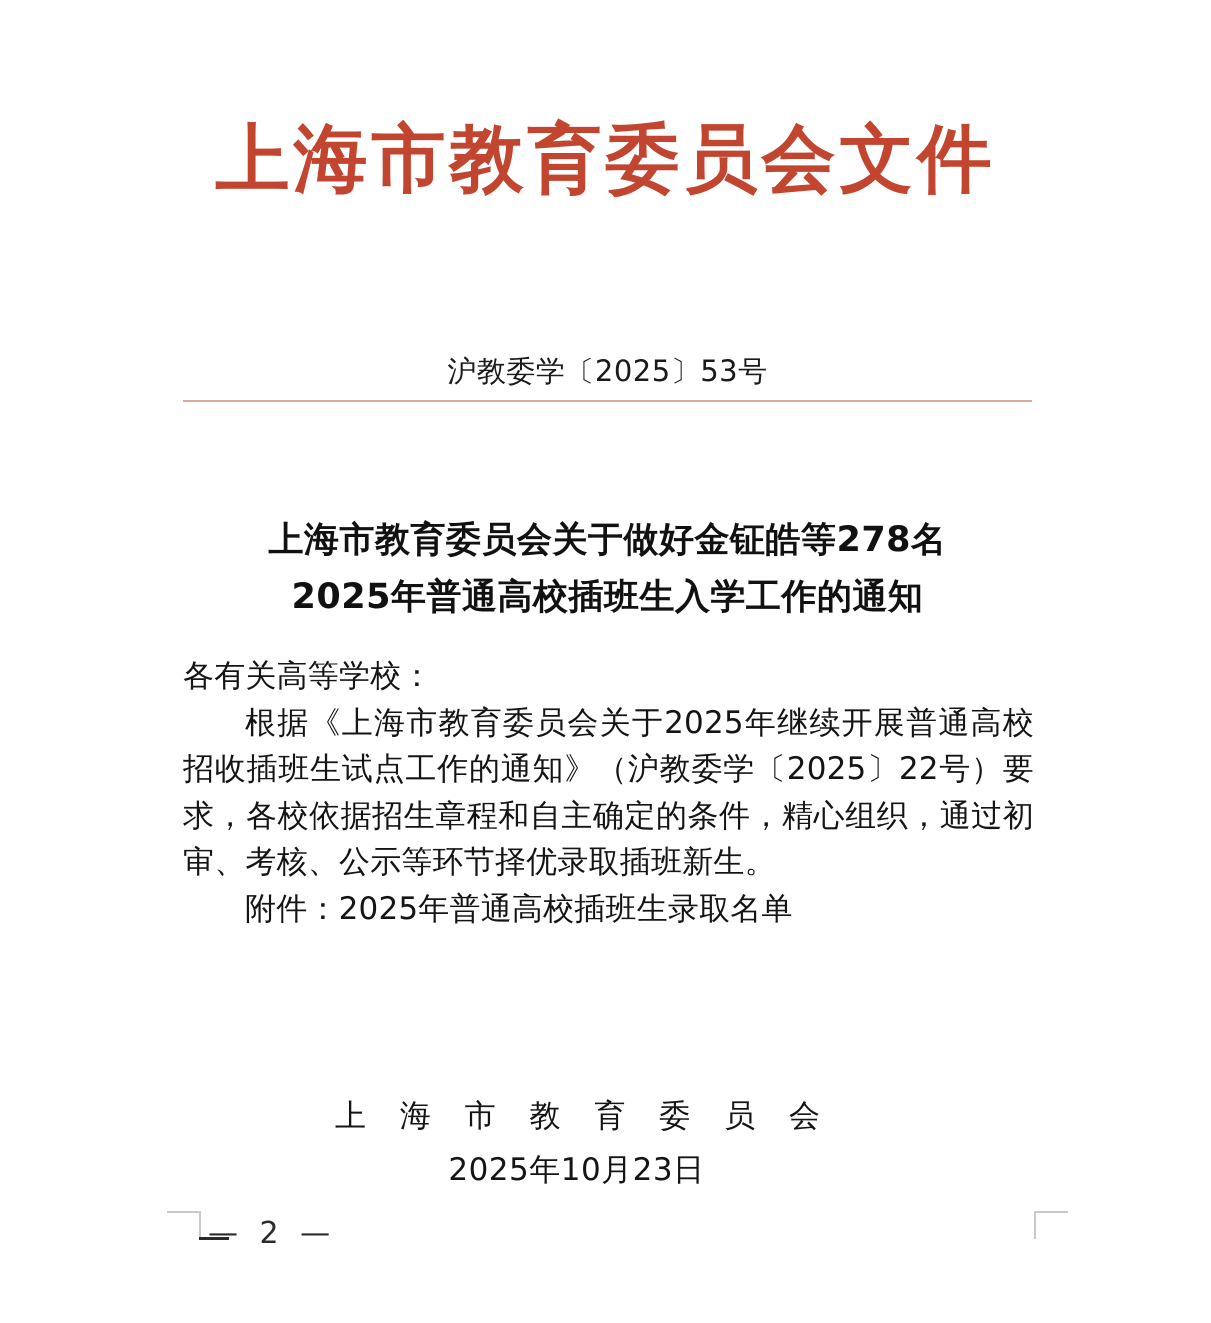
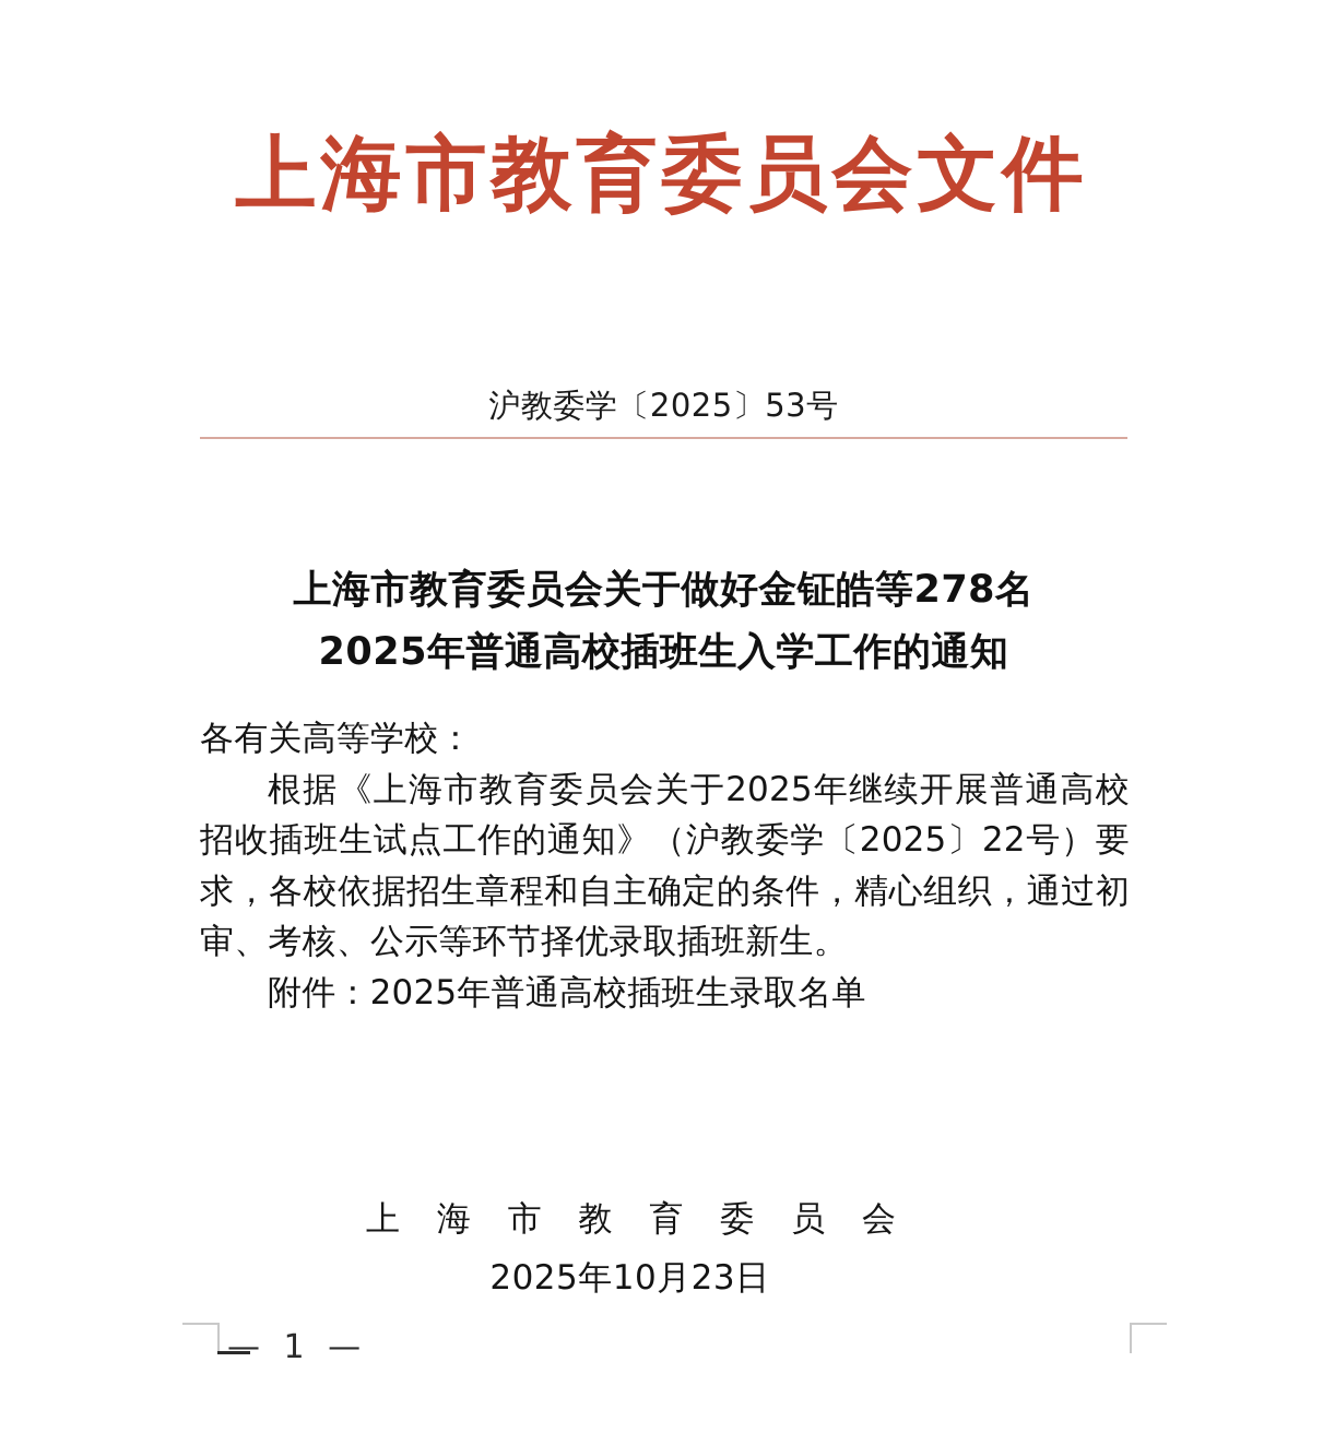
  上海市教育委员会文件
  沪教委学〔2025〕53号
  上海市教育委员会关于做好金钲皓等278名
  2025年普通高校插班生入学工作的通知
  各有关高等学校：
  根据《上海市教育委员会关于2025年继续开展普通高校招收插班生试点工作的通知》（沪教委学〔2025〕22号）要求，各校依据招生章程和自主确定的条件，精心组织，通过初审、考核、公示等环节择优录取插班新生。
  附件：2025年普通高校插班生录取名单
  上 海 市 教 育 委 员 会
  2025年10月23日
- — 2 —
+ — 1 —
